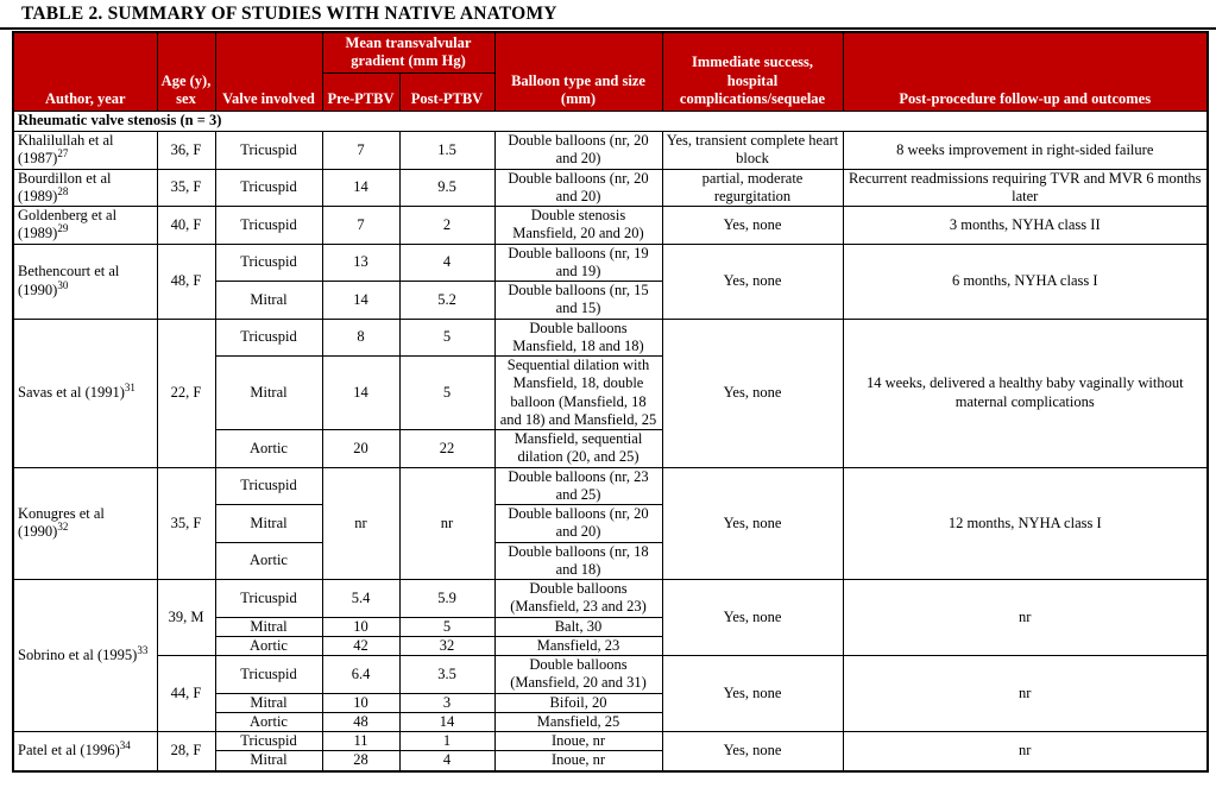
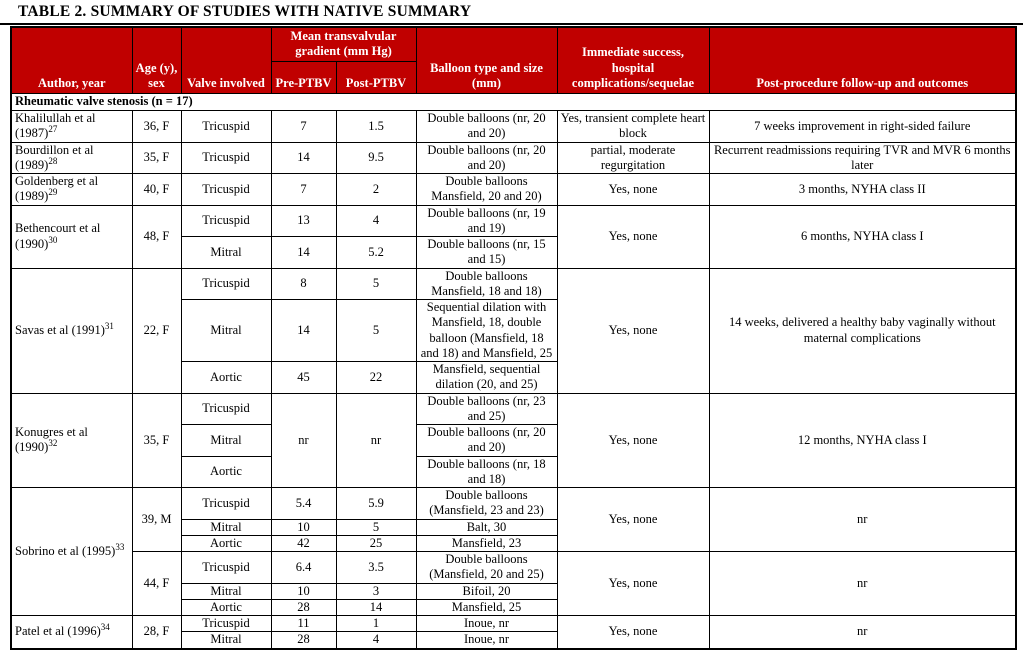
- TABLE 2. SUMMARY OF STUDIES WITH NATIVE ANATOMY
+ TABLE 2. SUMMARY OF STUDIES WITH NATIVE SUMMARY
  Author, year	Age (y), sex	Valve involved	Mean transvalvular gradient (mm Hg)	Balloon type and size (mm)	Immediate success, hospital complications/sequelae	Post-procedure follow-up and outcomes
  Pre-PTBV	Post-PTBV
- Rheumatic valve stenosis (n = 3)
+ Rheumatic valve stenosis (n = 17)
- Khalilullah et al (1987)27	36, F	Tricuspid	7	1.5	Double balloons (nr, 20 and 20)	Yes, transient complete heart block	8 weeks improvement in right-sided failure
+ Khalilullah et al (1987)27	36, F	Tricuspid	7	1.5	Double balloons (nr, 20 and 20)	Yes, transient complete heart block	7 weeks improvement in right-sided failure
  Bourdillon et al (1989)28	35, F	Tricuspid	14	9.5	Double balloons (nr, 20 and 20)	partial, moderate regurgitation	Recurrent readmissions requiring TVR and MVR 6 months later
- Goldenberg et al (1989)29	40, F	Tricuspid	7	2	Double stenosis Mansfield, 20 and 20)	Yes, none	3 months, NYHA class II
+ Goldenberg et al (1989)29	40, F	Tricuspid	7	2	Double balloons Mansfield, 20 and 20)	Yes, none	3 months, NYHA class II
  Bethencourt et al (1990)30	48, F	Tricuspid	13	4	Double balloons (nr, 19 and 19)	Yes, none	6 months, NYHA class I
  Mitral	14	5.2	Double balloons (nr, 15 and 15)
  Savas et al (1991)31	22, F	Tricuspid	8	5	Double balloons Mansfield, 18 and 18)	Yes, none	14 weeks, delivered a healthy baby vaginally without maternal complications
  Mitral	14	5	Sequential dilation with Mansfield, 18, double balloon (Mansfield, 18 and 18) and Mansfield, 25
- Aortic	20	22	Mansfield, sequential dilation (20, and 25)
+ Aortic	45	22	Mansfield, sequential dilation (20, and 25)
  Konugres et al (1990)32	35, F	Tricuspid	nr	nr	Double balloons (nr, 23 and 25)	Yes, none	12 months, NYHA class I
  Mitral	Double balloons (nr, 20 and 20)
  Aortic	Double balloons (nr, 18 and 18)
  Sobrino et al (1995)33	39, M	Tricuspid	5.4	5.9	Double balloons (Mansfield, 23 and 23)	Yes, none	nr
  Mitral	10	5	Balt, 30
- Aortic	42	32	Mansfield, 23
+ Aortic	42	25	Mansfield, 23
- 44, F	Tricuspid	6.4	3.5	Double balloons (Mansfield, 20 and 31)	Yes, none	nr
+ 44, F	Tricuspid	6.4	3.5	Double balloons (Mansfield, 20 and 25)	Yes, none	nr
  Mitral	10	3	Bifoil, 20
- Aortic	48	14	Mansfield, 25
+ Aortic	28	14	Mansfield, 25
  Patel et al (1996)34	28, F	Tricuspid	11	1	Inoue, nr	Yes, none	nr
  Mitral	28	4	Inoue, nr
